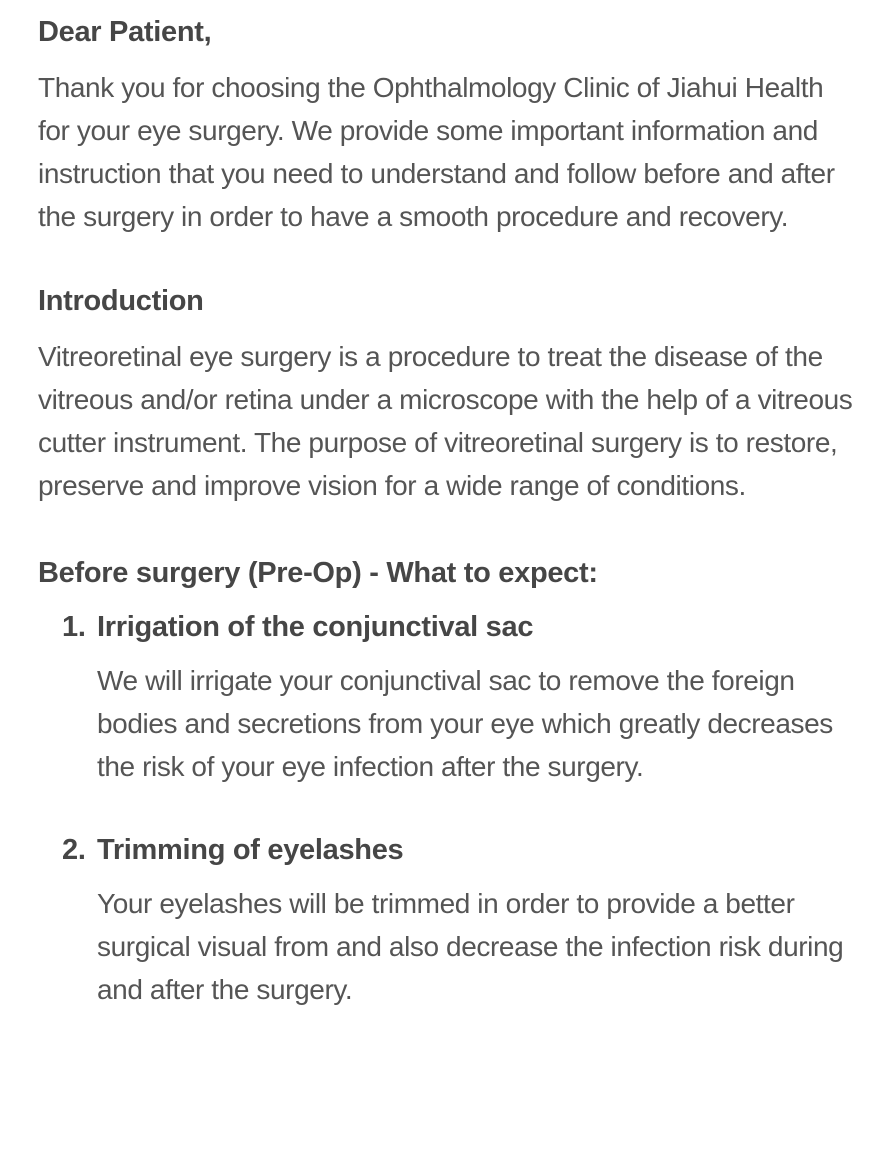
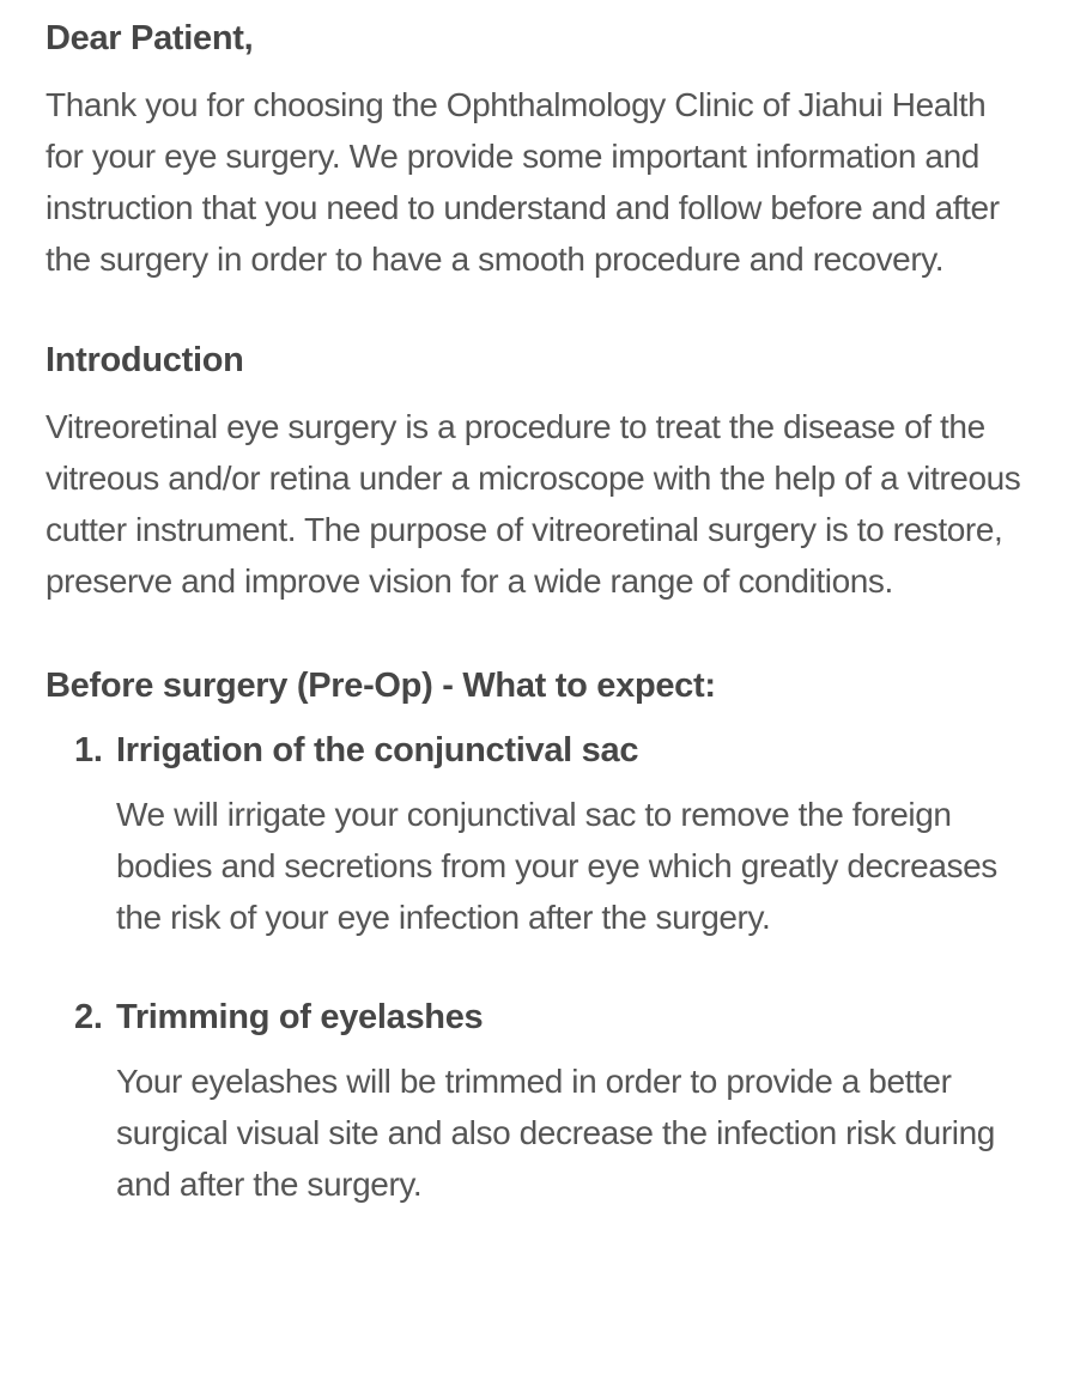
  Dear Patient,
  Thank you for choosing the Ophthalmology Clinic of Jiahui Health for your eye surgery. We provide some important information and instruction that you need to understand and follow before and after the surgery in order to have a smooth procedure and recovery.
  Introduction
  Vitreoretinal eye surgery is a procedure to treat the disease of the vitreous and/or retina under a microscope with the help of a vitreous cutter instrument. The purpose of vitreoretinal surgery is to restore, preserve and improve vision for a wide range of conditions.
  Before surgery (Pre-Op) - What to expect:
  1.
  Irrigation of the conjunctival sac
  We will irrigate your conjunctival sac to remove the foreign bodies and secretions from your eye which greatly decreases the risk of your eye infection after the surgery.
  2.
  Trimming of eyelashes
- Your eyelashes will be trimmed in order to provide a better surgical visual from and also decrease the infection risk during and after the surgery.
+ Your eyelashes will be trimmed in order to provide a better surgical visual site and also decrease the infection risk during and after the surgery.
